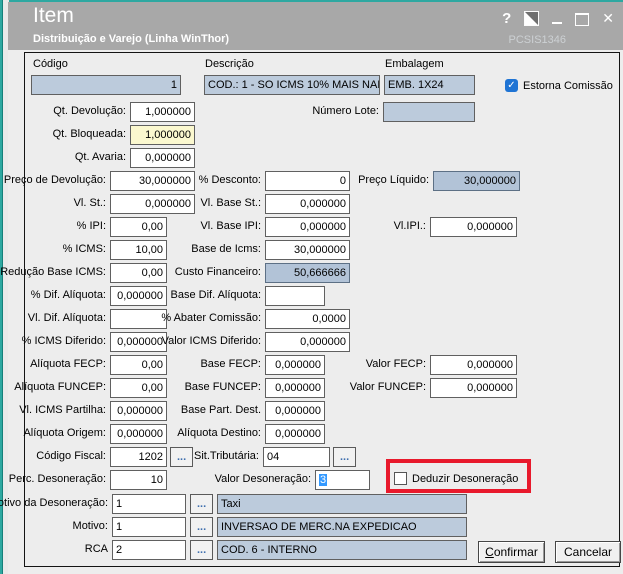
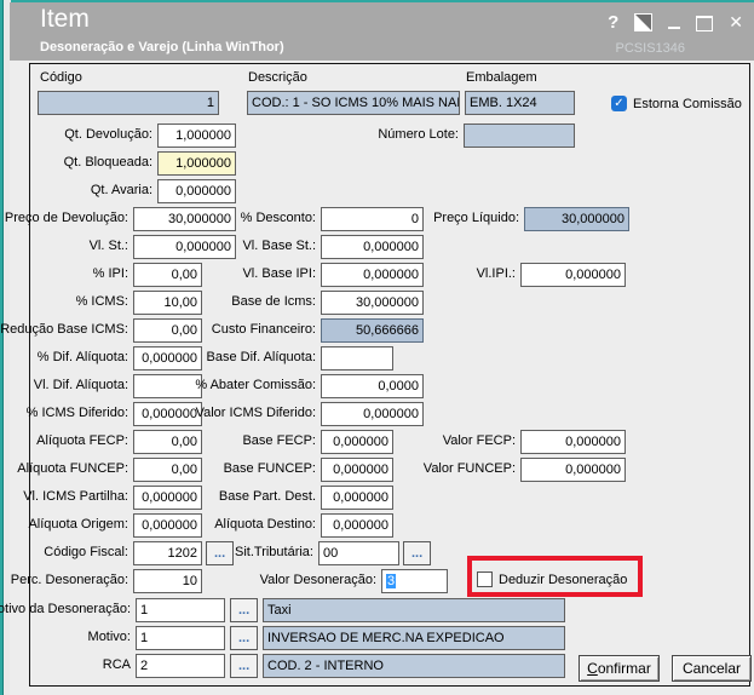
  Item
- Distribuição e Varejo (Linha WinThor)
+ Desoneração e Varejo (Linha WinThor)
  PCSIS1346
  ?
  ✕
  Código
  Descrição
  Embalagem
  1
  COD.: 1 - SO ICMS 10% MAIS NA
  EMB. 1X24
  ✓
  Estorna Comissão
  Qt. Devolução:
  1,000000
  Número Lote:
  Qt. Bloqueada:
  1,000000
  Qt. Avaria:
  0,000000
  Preço de Devolução:
  30,000000
  % Desconto:
  0
  Preço Líquido:
  30,000000
  Vl. St.:
  0,000000
  Vl. Base St.:
  0,000000
  % IPI:
  0,00
  Vl. Base IPI:
  0,000000
  Vl.IPI.:
  0,000000
  % ICMS:
  10,00
  Base de Icms:
  30,000000
  Redução Base ICMS:
  0,00
  Custo Financeiro:
  50,666666
  % Dif. Alíquota:
  0,000000
  Base Dif. Alíquota:
  Vl. Dif. Alíquota:
  % Abater Comissão:
  0,0000
  % ICMS Diferido:
  0,000000
  Valor ICMS Diferido:
  0,000000
  Alíquota FECP:
  0,00
  Base FECP:
  0,000000
  Valor FECP:
  0,000000
  Alíquota FUNCEP:
  0,00
  Base FUNCEP:
  0,000000
  Valor FUNCEP:
  0,000000
  Vl. ICMS Partilha:
  0,000000
  Base Part. Dest.
  0,000000
  Alíquota Origem:
  0,000000
  Alíquota Destino:
  0,000000
  Código Fiscal:
  1202
  ...
  Sit.Tributária:
- 04
+ 00
  ...
  Perc. Desoneração:
  10
  Valor Desoneração:
  3
  otivo da Desoneração:
  1
  ...
  Taxi
  Motivo:
  1
  ...
  INVERSAO DE MERC.NA EXPEDICAO
  RCA
  2
  ...
- COD. 6 - INTERNO
+ COD. 2 - INTERNO
  Deduzir Desoneração
  Confirmar
  Cancelar
